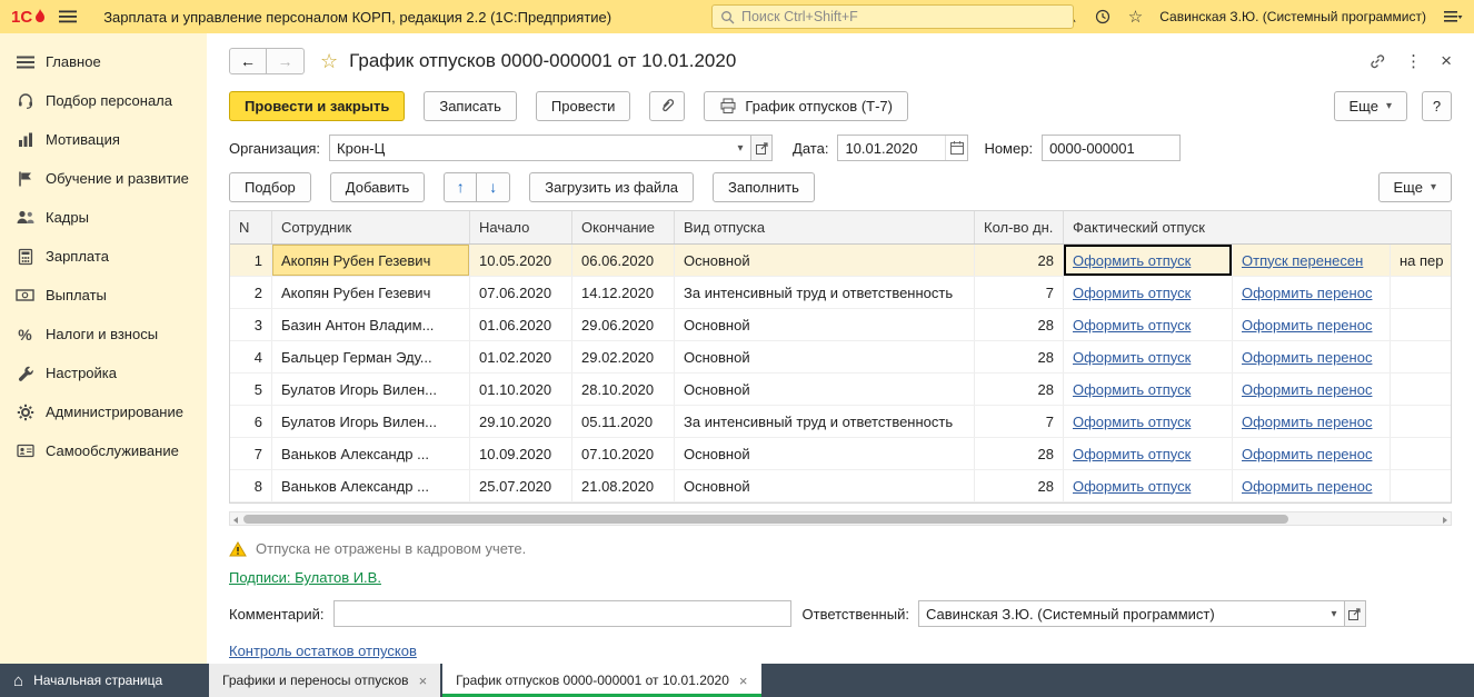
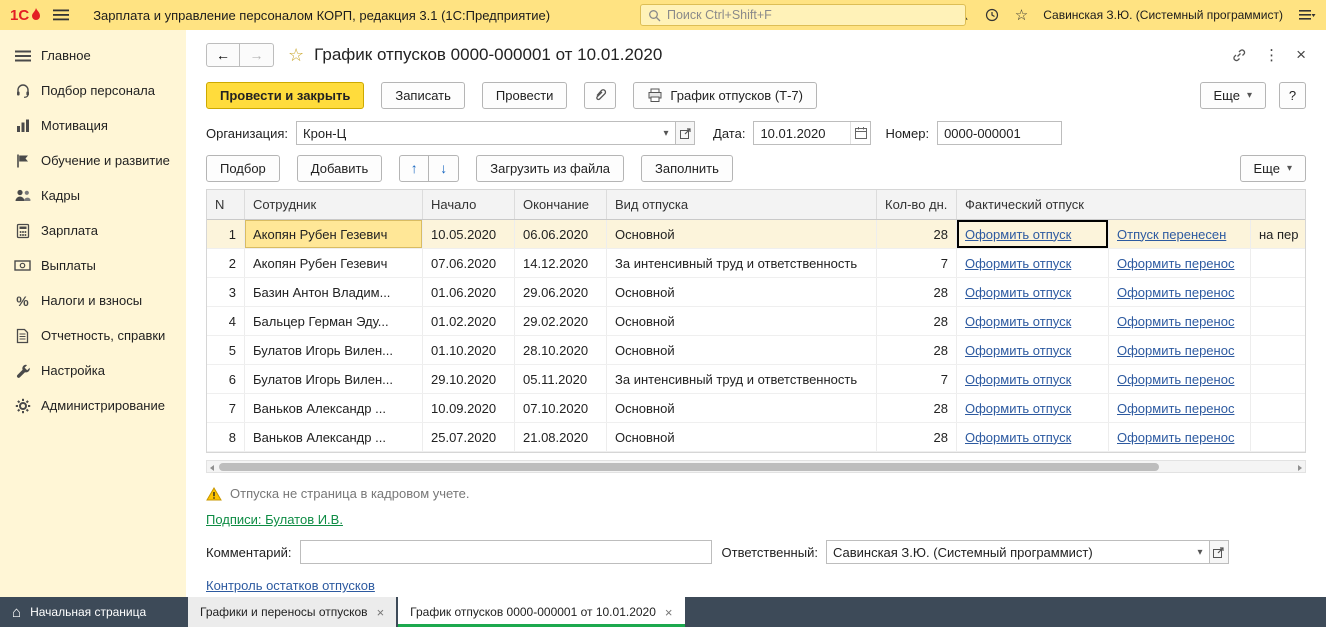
  1С
- Зарплата и управление персоналом КОРП, редакция 2.2 (1С:Предприятие)
+ Зарплата и управление персоналом КОРП, редакция 3.1 (1С:Предприятие)
  Поиск Ctrl+Shift+F
  ☆
  Савинская З.Ю. (Системный программист)
  Главное
  Подбор персонала
  Мотивация
  Обучение и развитие
  Кадры
  Зарплата
  Выплаты
  %
  Налоги и взносы
+ Отчетность, справки
  Настройка
  Администрирование
- Самообслуживание
  ←
  →
  ☆
  График отпусков 0000-000001 от 10.01.2020
  ⋮
  ×
  Провести и закрыть
  Записать
  Провести
  График отпусков (Т-7)
  Еще
  ▾
  ?
  Организация:
  Крон-Ц
  ▾
  Дата:
  10.01.2020
  Номер:
  0000-000001
  Подбор
  Добавить
  ↑
  ↓
  Загрузить из файла
  Заполнить
  Еще
  ▾
  N
  Сотрудник
  Начало
  Окончание
  Вид отпуска
  Кол-во дн.
  Фактический отпуск
  1
  Акопян Рубен Гезевич
  10.05.2020
  06.06.2020
  Основной
  28
  Оформить отпуск
  Отпуск перенесен
  на пер
  2
  Акопян Рубен Гезевич
  07.06.2020
  14.12.2020
  За интенсивный труд и ответственность
  7
  Оформить отпуск
  Оформить перенос
  3
  Базин Антон Владим...
  01.06.2020
  29.06.2020
  Основной
  28
  Оформить отпуск
  Оформить перенос
  4
  Бальцер Герман Эду...
  01.02.2020
  29.02.2020
  Основной
  28
  Оформить отпуск
  Оформить перенос
  5
  Булатов Игорь Вилен...
  01.10.2020
  28.10.2020
  Основной
  28
  Оформить отпуск
  Оформить перенос
  6
  Булатов Игорь Вилен...
  29.10.2020
  05.11.2020
  За интенсивный труд и ответственность
  7
  Оформить отпуск
  Оформить перенос
  7
  Ваньков Александр ...
  10.09.2020
  07.10.2020
  Основной
  28
  Оформить отпуск
  Оформить перенос
  8
  Ваньков Александр ...
  25.07.2020
  21.08.2020
  Основной
  28
  Оформить отпуск
  Оформить перенос
- Отпуска не отражены в кадровом учете.
+ Отпуска не страница в кадровом учете.
  Подписи: Булатов И.В.
  Комментарий:
  Ответственный:
  Савинская З.Ю. (Системный программист)
  ▾
  Контроль остатков отпусков
  ⌂
  Начальная страница
  Графики и переносы отпусков
  ×
  График отпусков 0000-000001 от 10.01.2020
  ×
